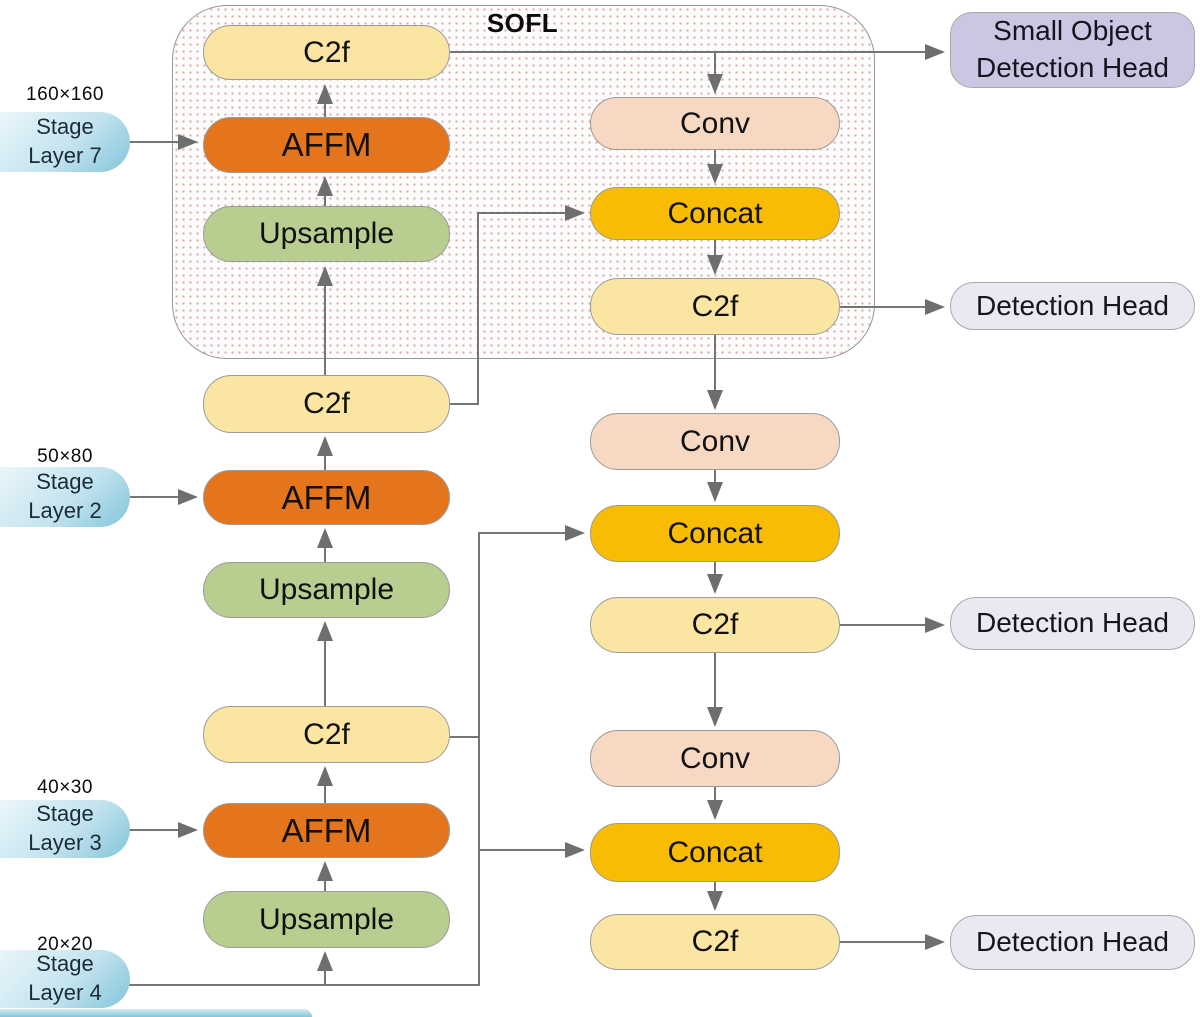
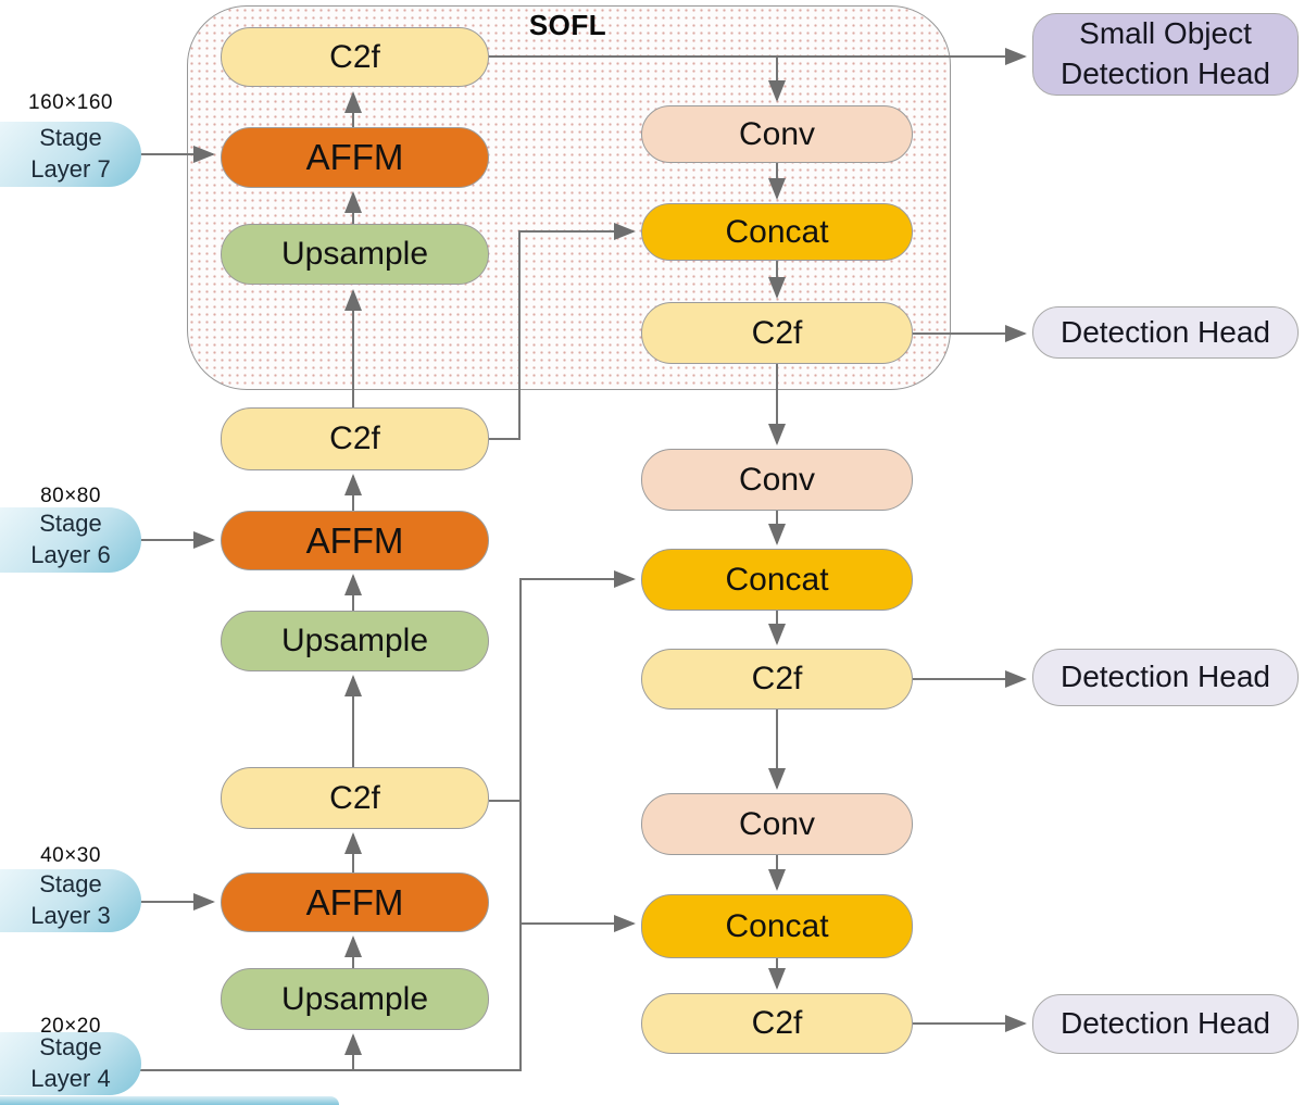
  SOFL
  C2f
  AFFM
  Upsample
  C2f
  AFFM
  Upsample
  C2f
  AFFM
  Upsample
  Conv
  Concat
  C2f
  Conv
  Concat
  C2f
  Conv
  Concat
  C2f
  Small Object Detection Head
  Detection Head
  Detection Head
  Detection Head
  160×160
  Stage
  Layer 7
- 50×80
+ 80×80
  Stage
- Layer 2
+ Layer 6
  40×30
  Stage
  Layer 3
  20×20
  Stage
  Layer 4
